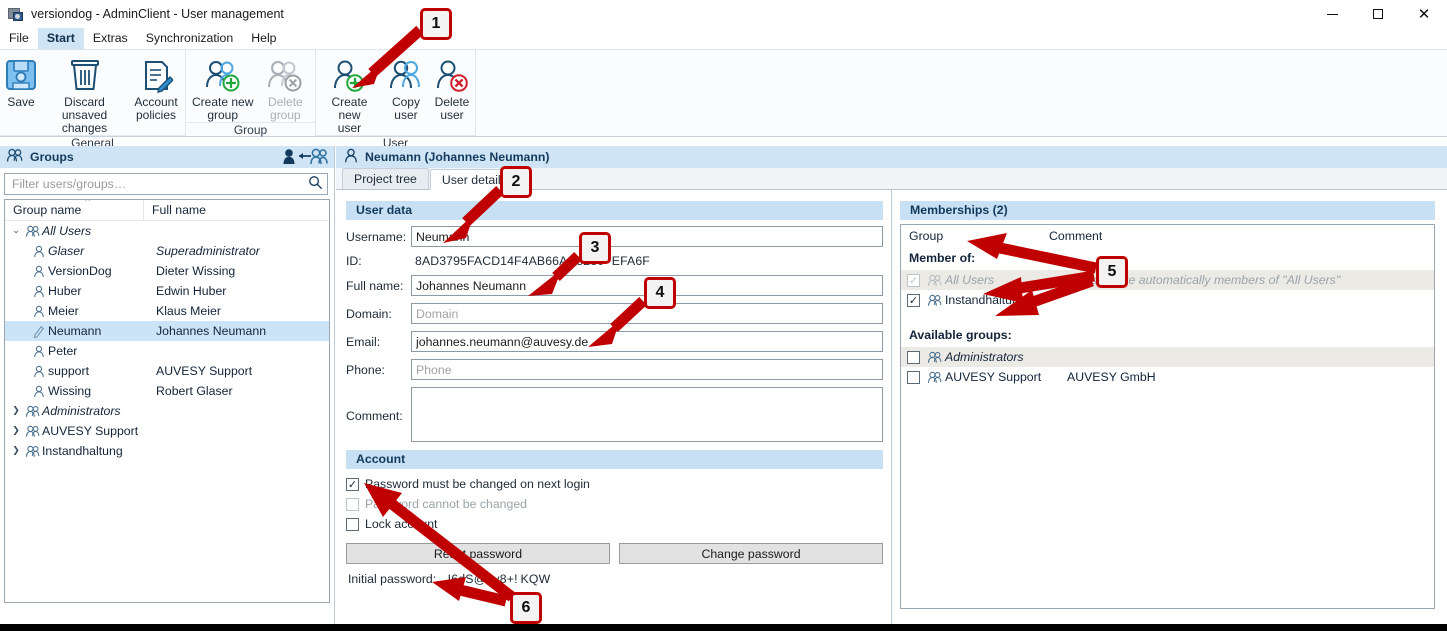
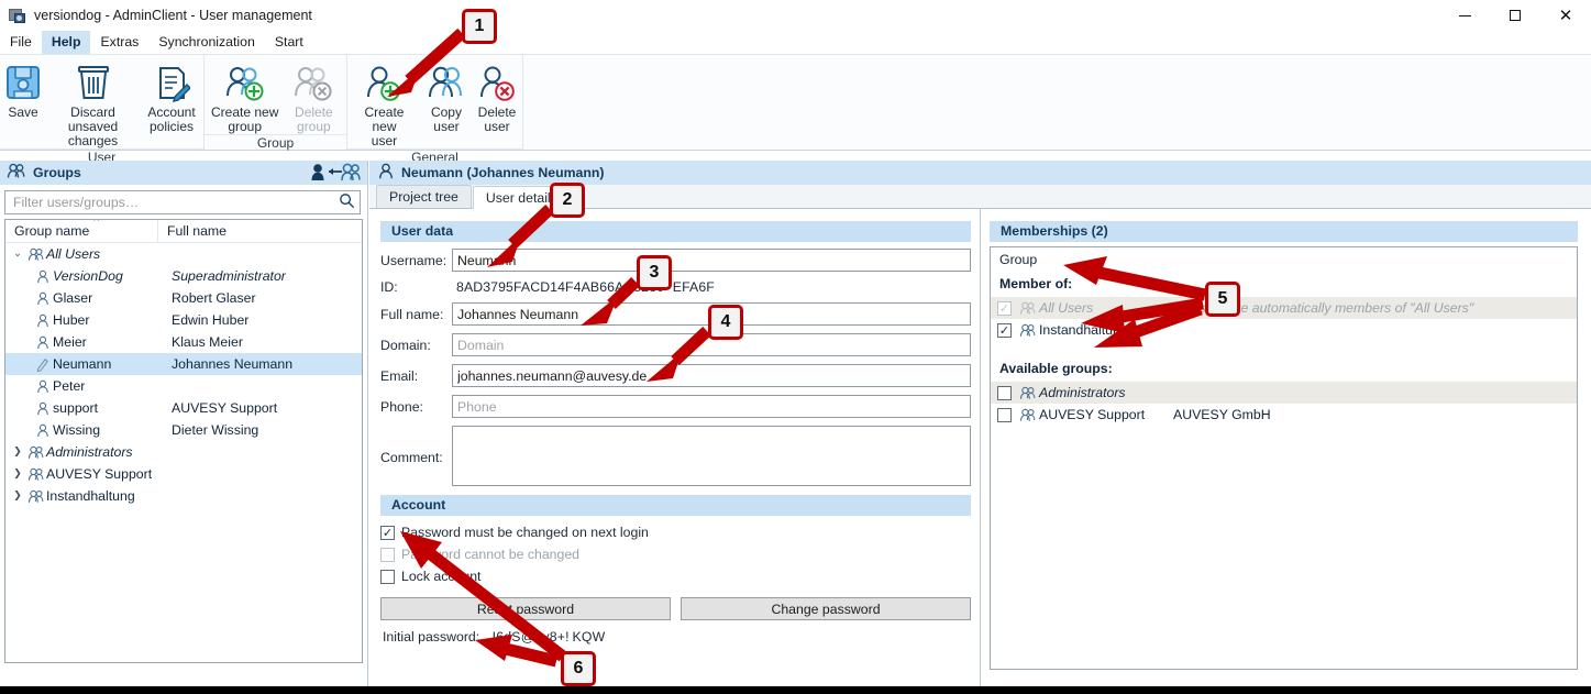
  versiondog - AdminClient - User management
  ✕
  File
- Start
+ Help
  Extras
  Synchronization
- Help
+ Start
  Save
  Discard
  unsaved changes
  Account
  policies
- General
+ User
  Create new
  group
  Delete
  group
  Group
  Create new
  user
  Copy
  user
  Delete
  user
- User
+ General
  Groups
  Filter users/groups…
  Group name
  ⌃
  Full name
  ⌄
  All Users
- Glaser
+ VersionDog
  Superadministrator
- VersionDog
+ Glaser
- Dieter Wissing
+ Robert Glaser
  Huber
  Edwin Huber
  Meier
  Klaus Meier
  Neumann
  Johannes Neumann
  Peter
  support
  AUVESY Support
  Wissing
- Robert Glaser
+ Dieter Wissing
  ❯
  Administrators
  ❯
  AUVESY Support
  ❯
  Instandhaltung
  Neumann (Johannes Neumann)
  Project tree
  User detai
  User data
  Username:
  ID:
  8AD3795FACD14F4AB66A EFA6F
  Full name:
  Johannes Neumann
  Domain:
  Domain
  Email:
  johannes.neumann@auvesy.de
  Phone:
  Phone
  Comment:
  Account
  ✓
  Password must be changed on next login
  Pord cannot be changed
  Lock acnt
  Re password
  Change password
  Initial password: IS8+! KQW
  Memberships (2)
  Group
- Comment
  Member of:
  ✓
  All Users
  e automatically members of "All Users"
  ✓
  Instandhaltu
  Available groups:
  Administrators
  AUVESY Support
  AUVESY GmbH
  1
  2
  3
  4
  5
  6
